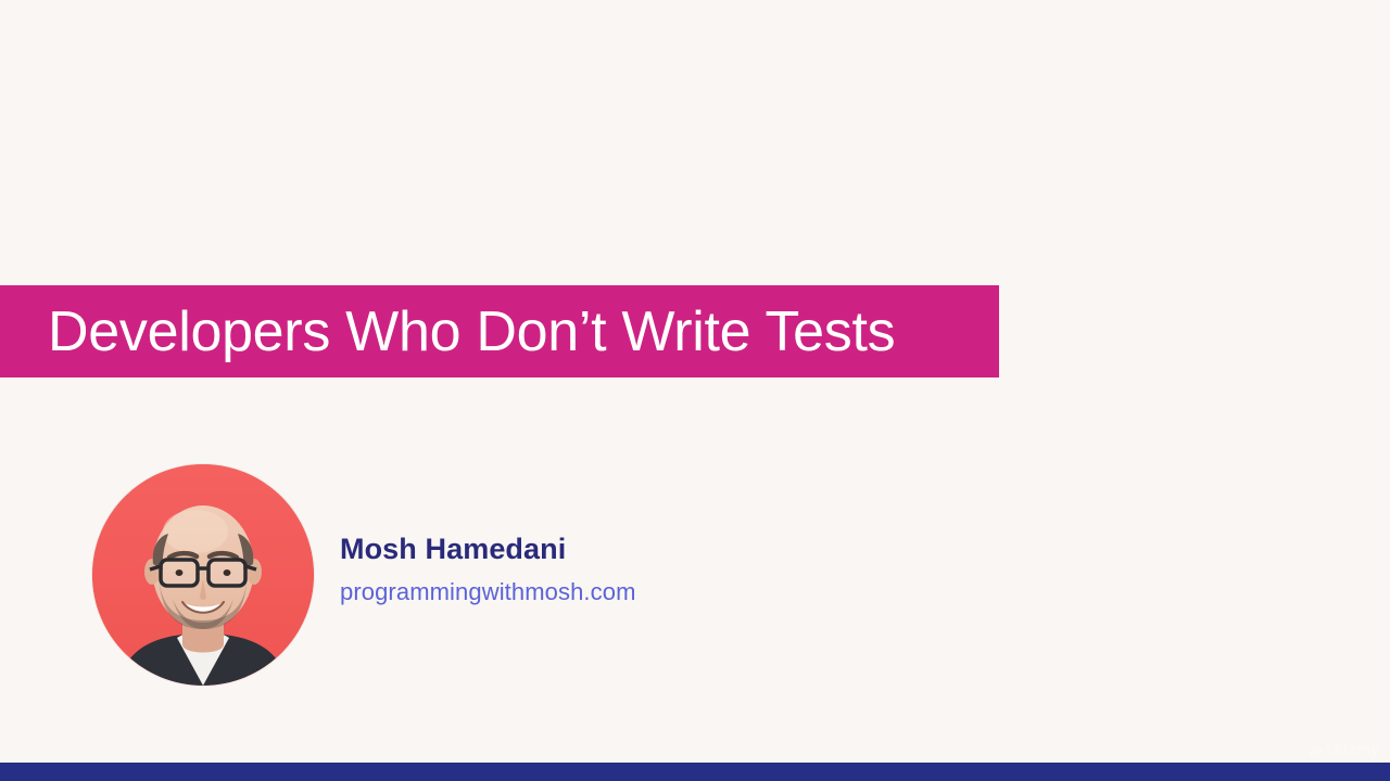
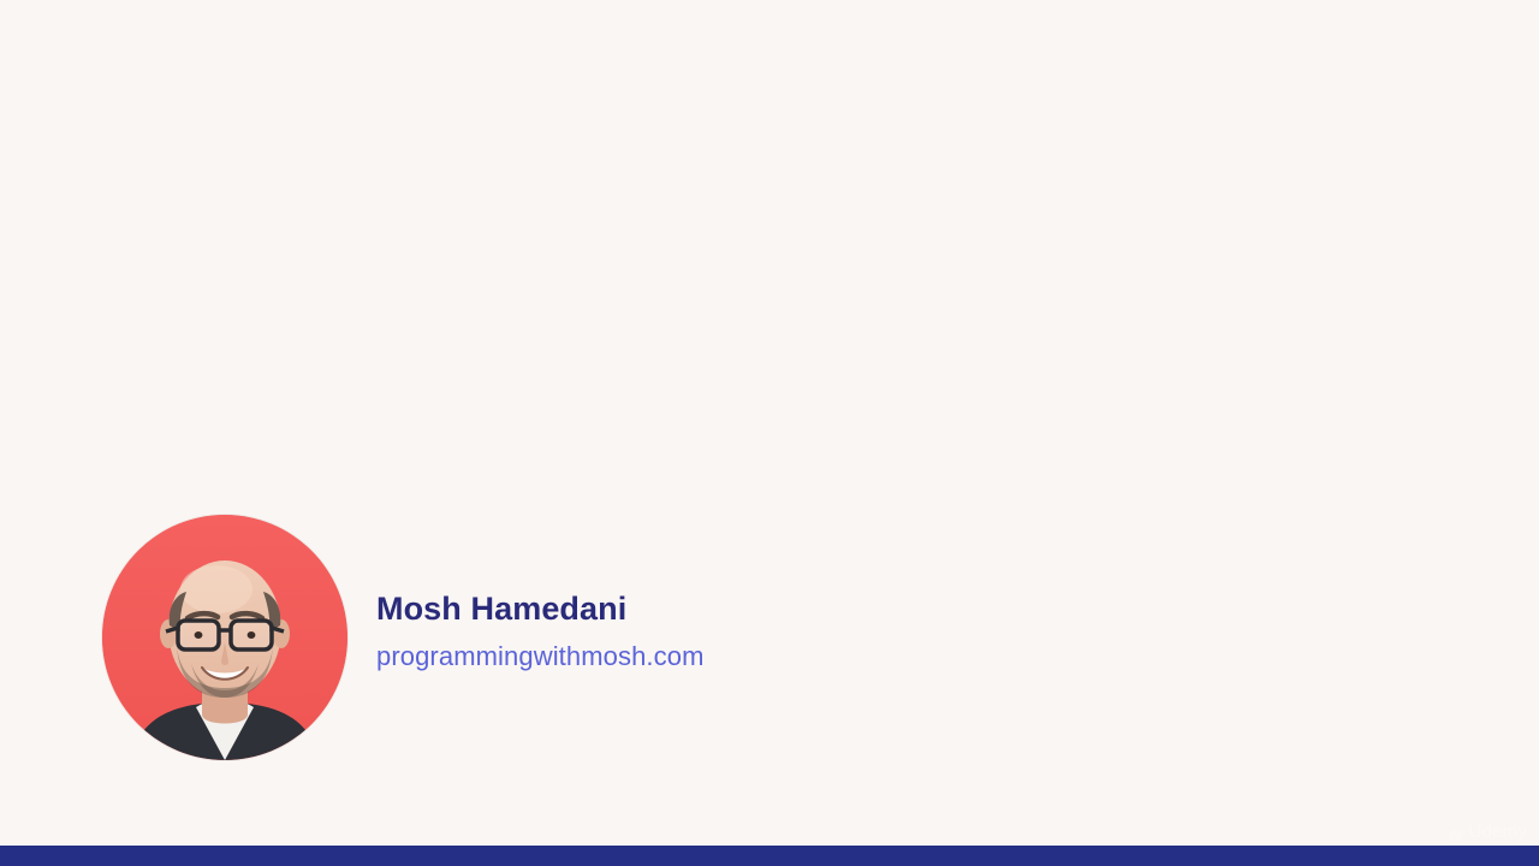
- Developers Who Don’t Write Tests
  Mosh Hamedani
  programmingwithmosh.com
  𝓾
